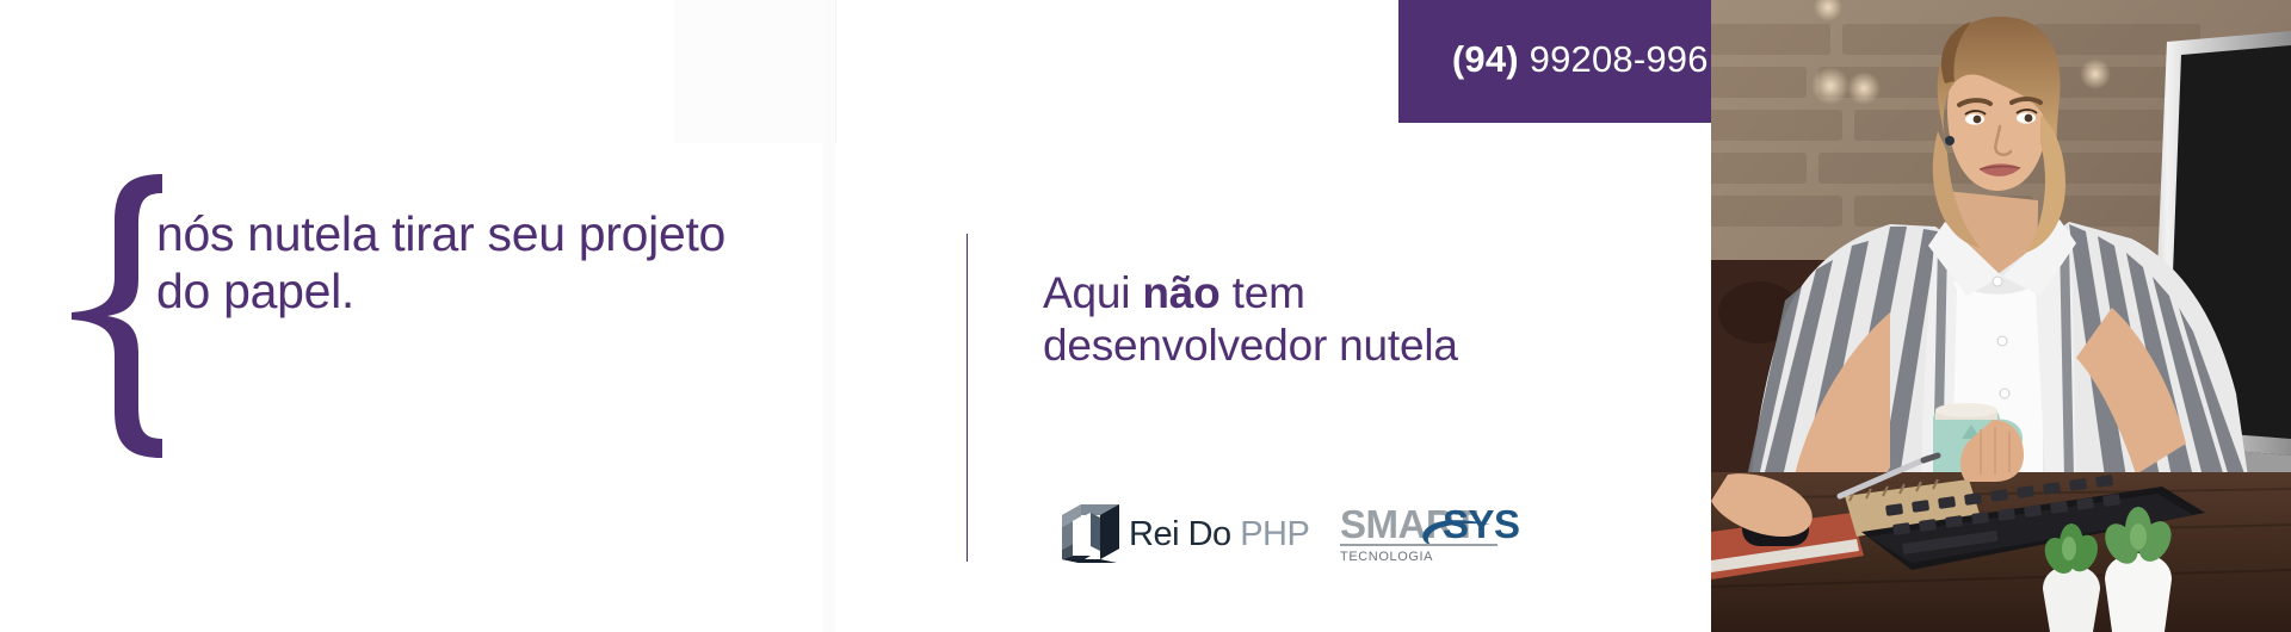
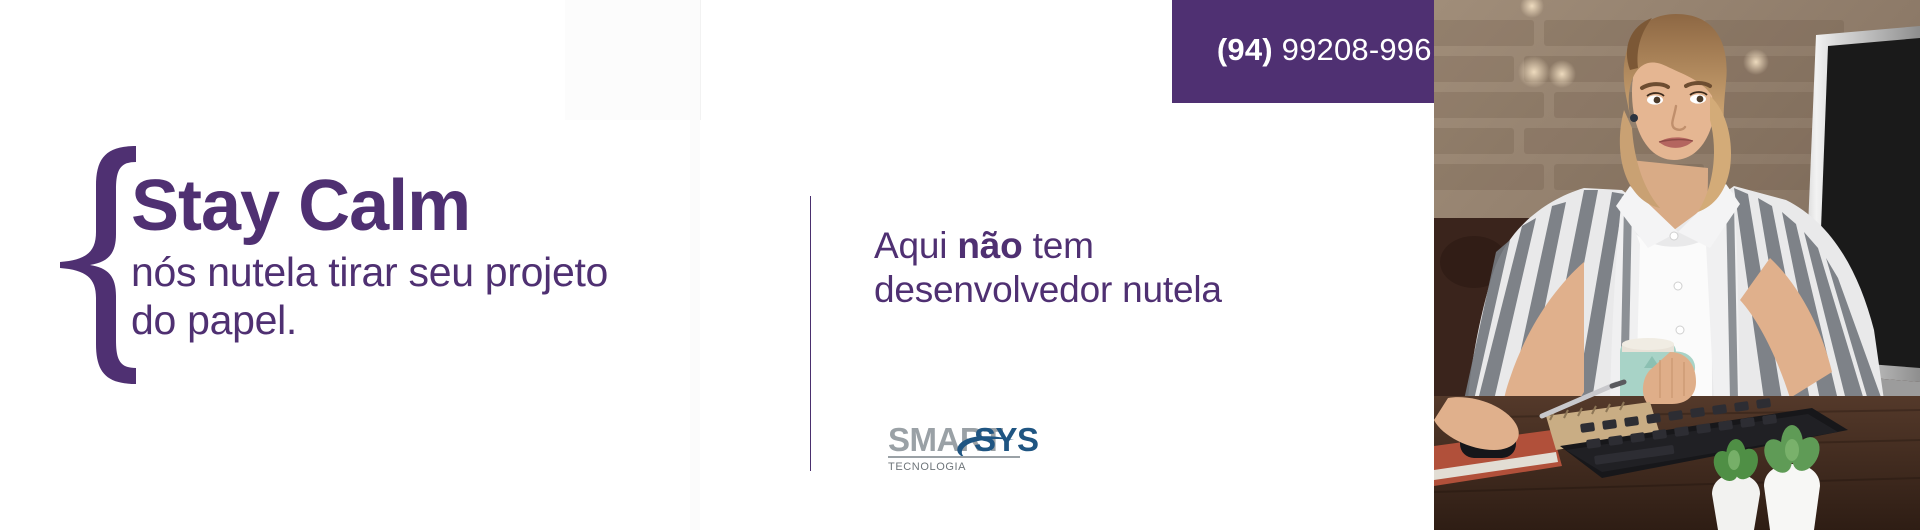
  (94) 99208-996
+ Stay Calm
  nós nutela tirar seu projeto
  do papel.
  Aqui não tem
  desenvolvedor nutela
- Rei Do PHP
  SMAT
  SYS
  TECNOLOGIA
